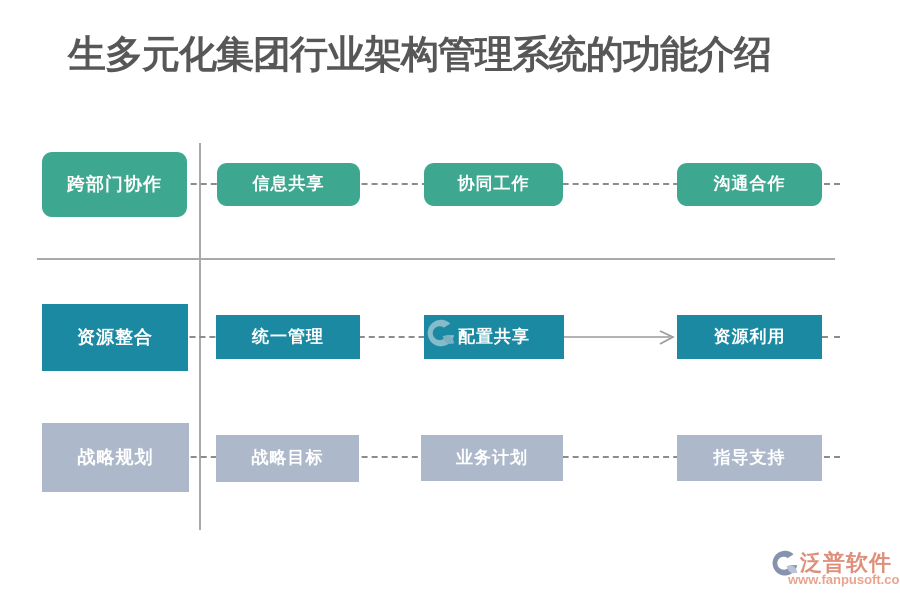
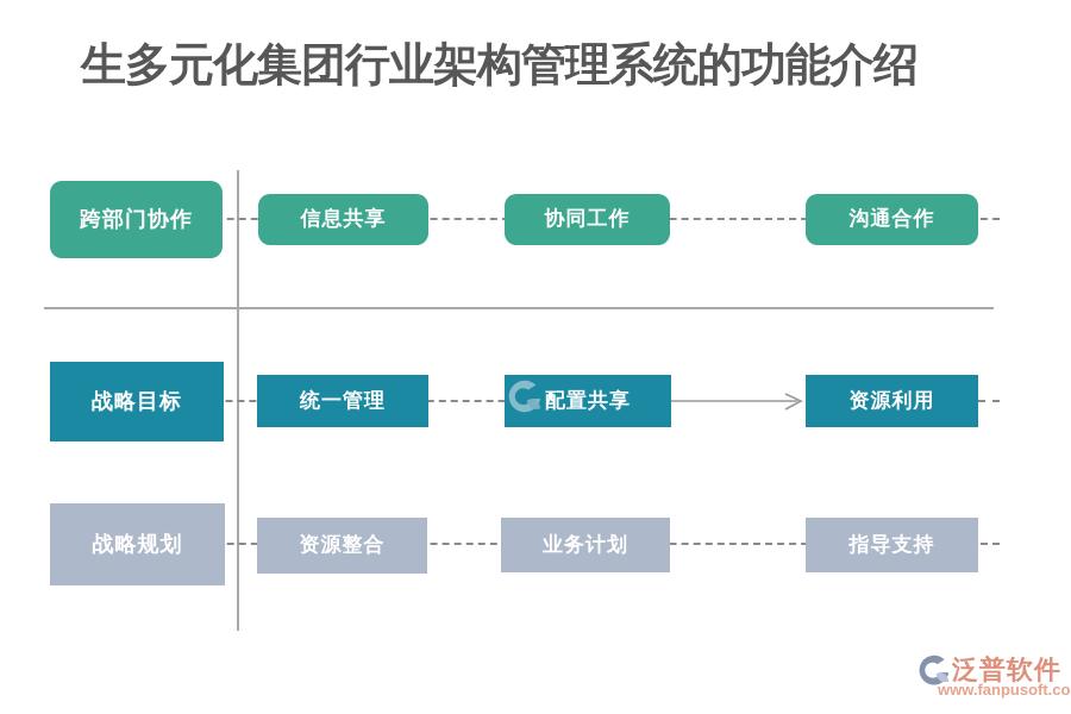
  生多元化集团行业架构管理系统的功能介绍
  跨部门协作
  信息共享
  协同工作
  沟通合作
- 资源整合
+ 战略目标
  统一管理
  配置共享
  资源利用
  战略规划
- 战略目标
+ 资源整合
  业务计划
  指导支持
  泛普软件
  www.fanpusoft.co
